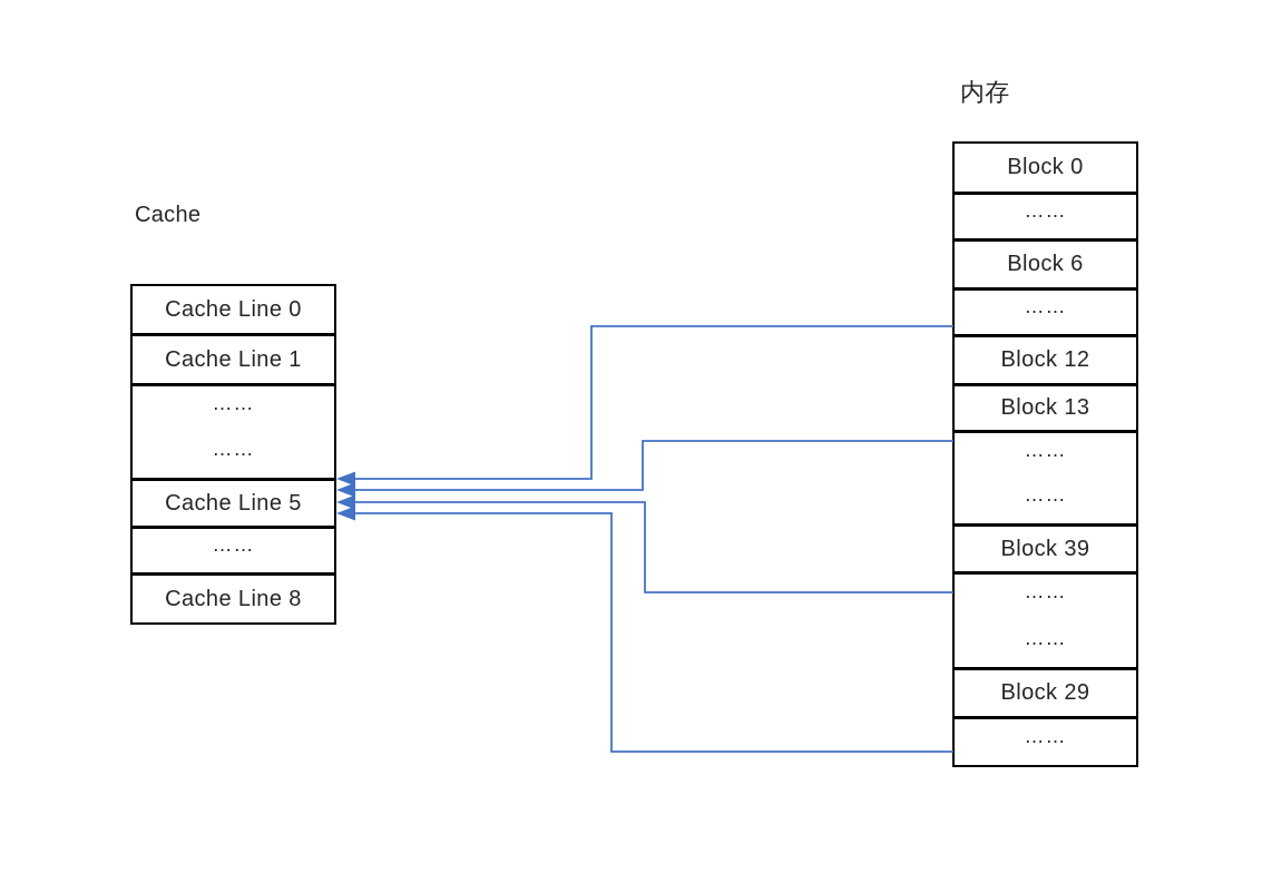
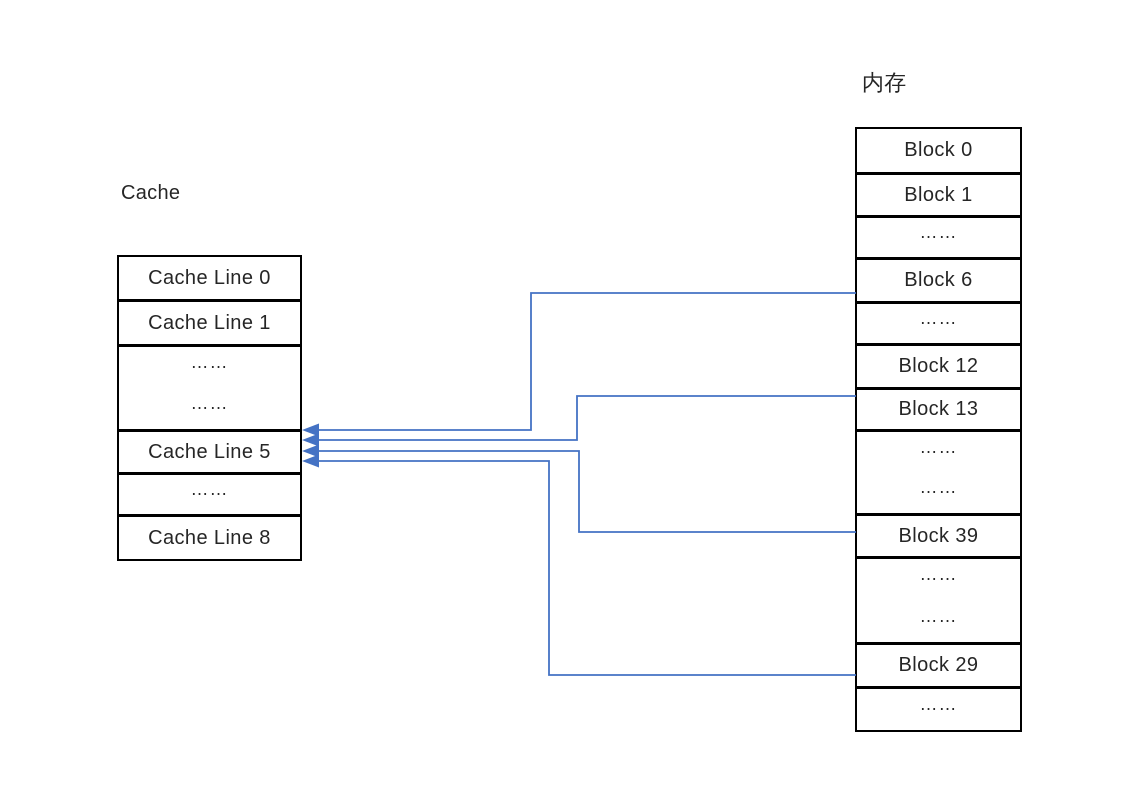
  Cache
  内存
  Cache Line 0
  Cache Line 1
  ……
  ……
  Cache Line 5
  ……
  Cache Line 8
  Block 0
+ Block 1
  ……
  Block 6
  ……
  Block 12
  Block 13
  ……
  ……
  Block 39
  ……
  ……
  Block 29
  ……
